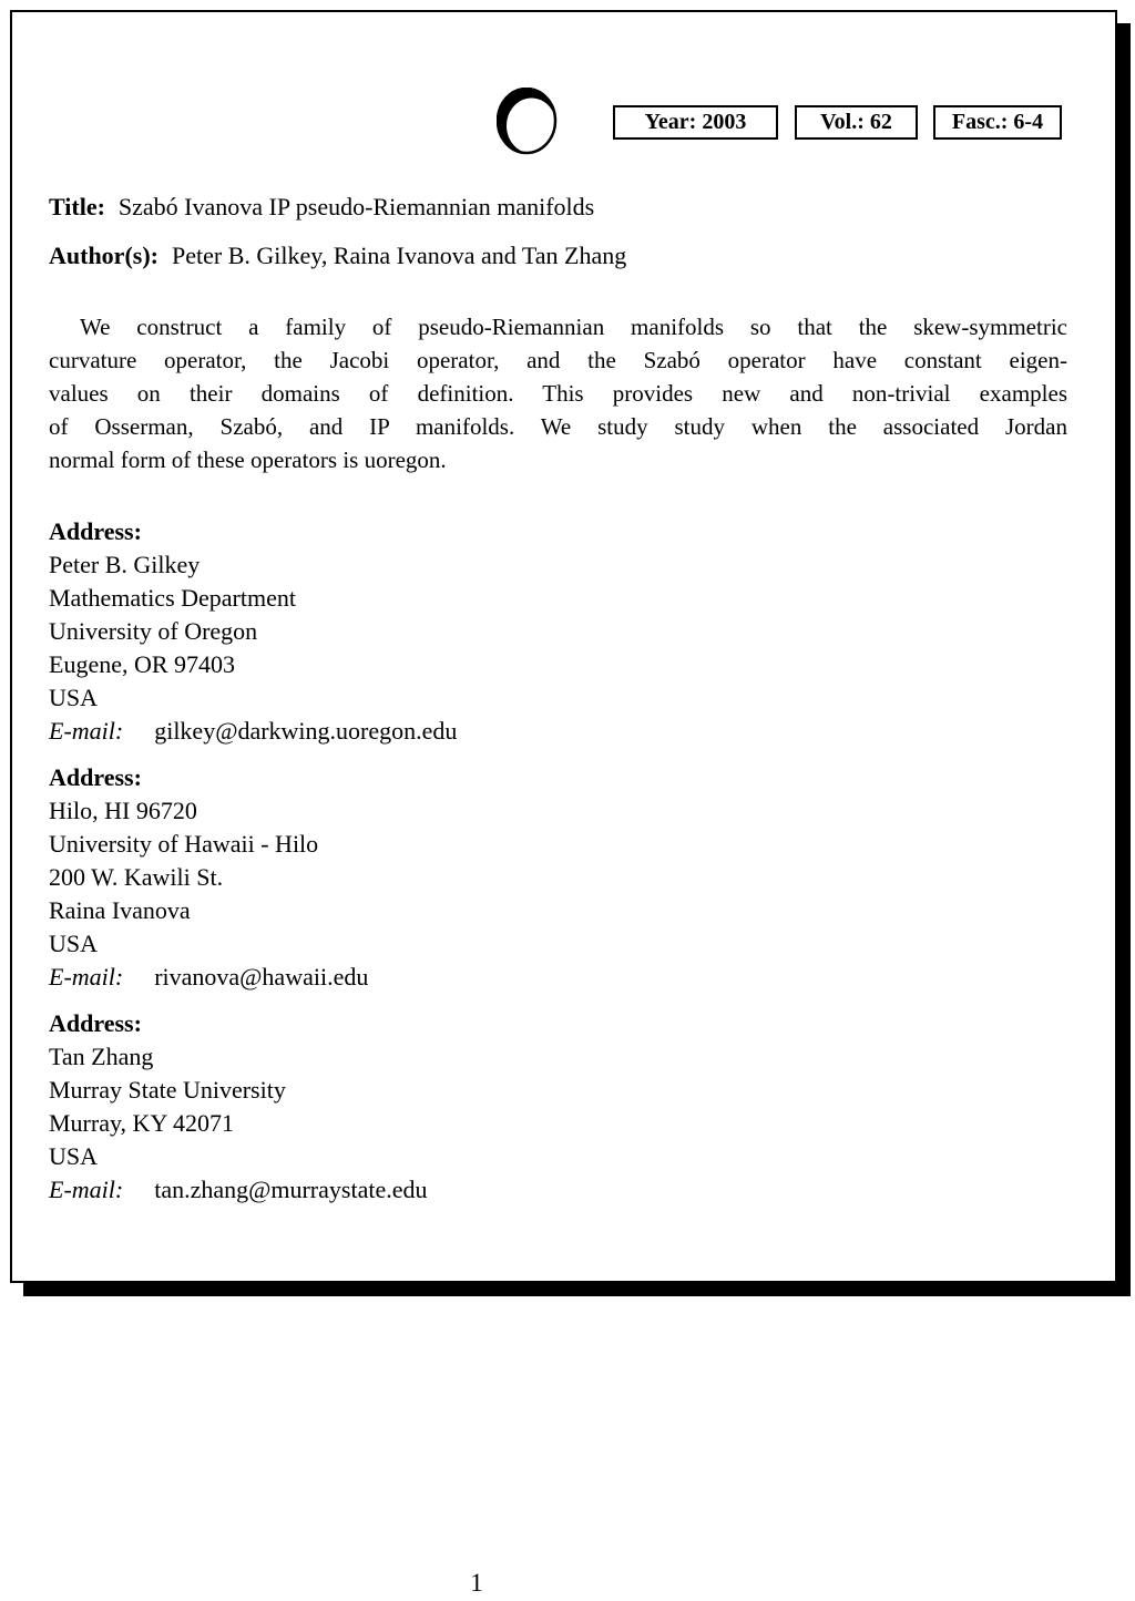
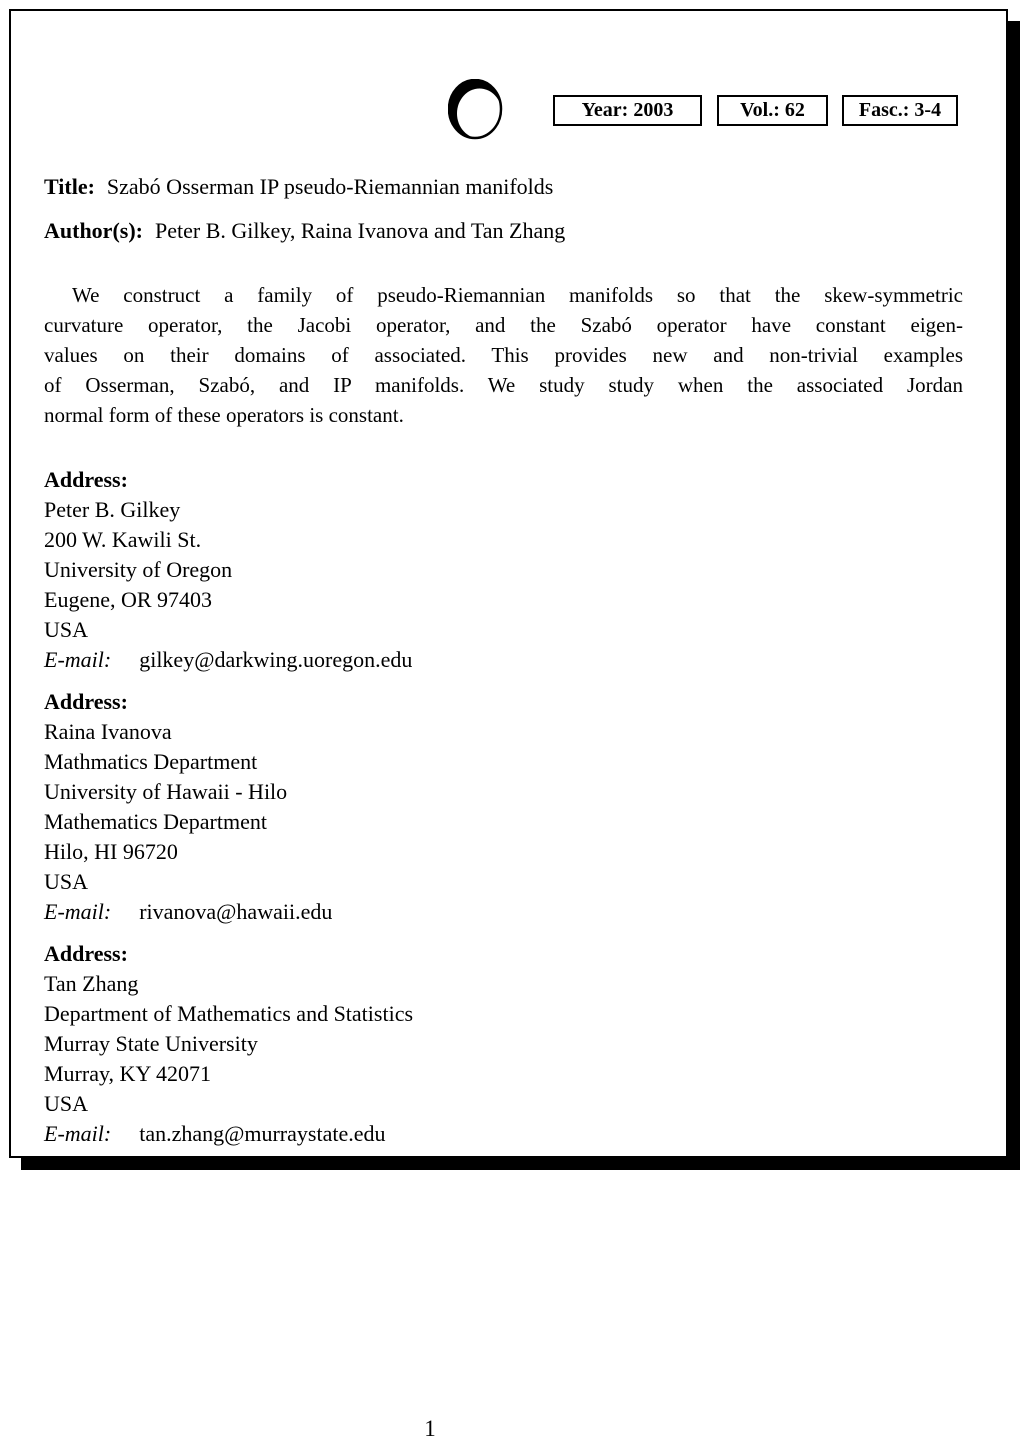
  Year: 2003
  Vol.: 62
- Fasc.: 6-4
+ Fasc.: 3-4
- Title: Szabó Ivanova IP pseudo-Riemannian manifolds
+ Title: Szabó Osserman IP pseudo-Riemannian manifolds
  Author(s): Peter B. Gilkey, Raina Ivanova and Tan Zhang
  We construct a family of pseudo-Riemannian manifolds so that the skew-symmetric
  curvature operator, the Jacobi operator, and the Szabó operator have constant eigen-
- values on their domains of definition. This provides new and non-trivial examples
+ values on their domains of associated. This provides new and non-trivial examples
  of Osserman, Szabó, and IP manifolds. We study study when the associated Jordan
- normal form of these operators is uoregon.
+ normal form of these operators is constant.
  Address:
  Peter B. Gilkey
- Mathematics Department
+ 200 W. Kawili St.
  University of Oregon
  Eugene, OR 97403
  USA
  E-mail: gilkey@darkwing.uoregon.edu
  Address:
- Hilo, HI 96720
+ Raina Ivanova
+ Mathmatics Department
  University of Hawaii - Hilo
- 200 W. Kawili St.
+ Mathematics Department
- Raina Ivanova
+ Hilo, HI 96720
  USA
  E-mail: rivanova@hawaii.edu
  Address:
  Tan Zhang
+ Department of Mathematics and Statistics
  Murray State University
  Murray, KY 42071
  USA
  E-mail: tan.zhang@murraystate.edu
  1
